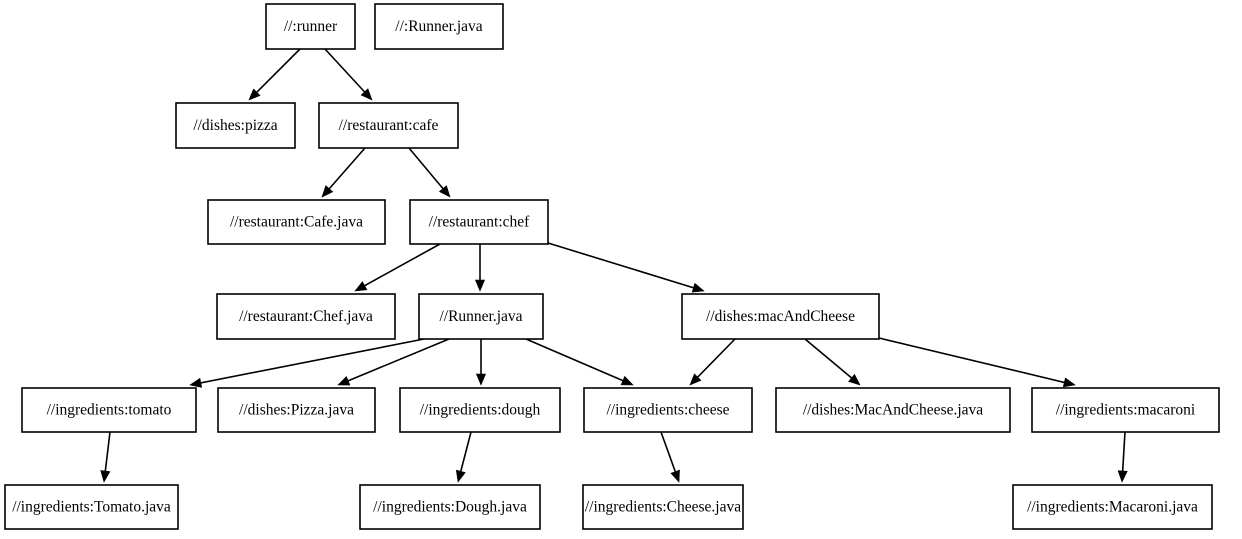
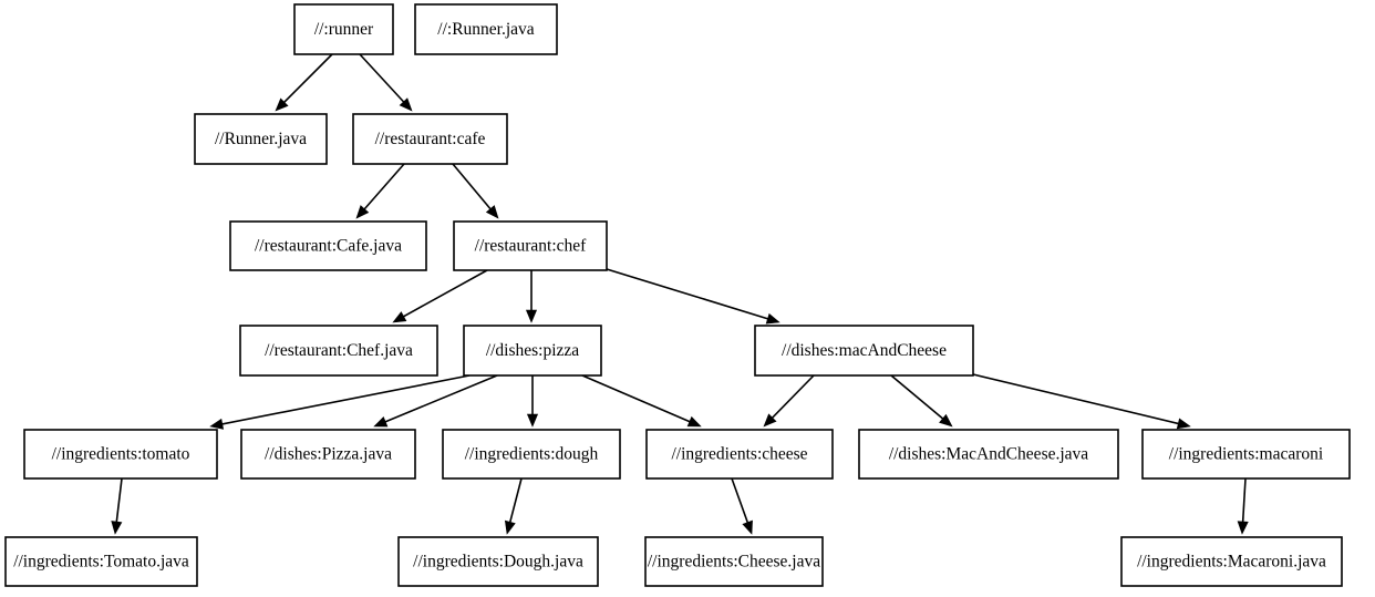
  //:runner
  //:Runner.java
- //dishes:pizza
+ //Runner.java
  //restaurant:cafe
  //restaurant:Cafe.java
  //restaurant:chef
  //restaurant:Chef.java
- //Runner.java
+ //dishes:pizza
  //dishes:macAndCheese
  //ingredients:tomato
  //dishes:Pizza.java
  //ingredients:dough
  //ingredients:cheese
  //dishes:MacAndCheese.java
  //ingredients:macaroni
  //ingredients:Tomato.java
  //ingredients:Dough.java
  //ingredients:Cheese.java
  //ingredients:Macaroni.java
